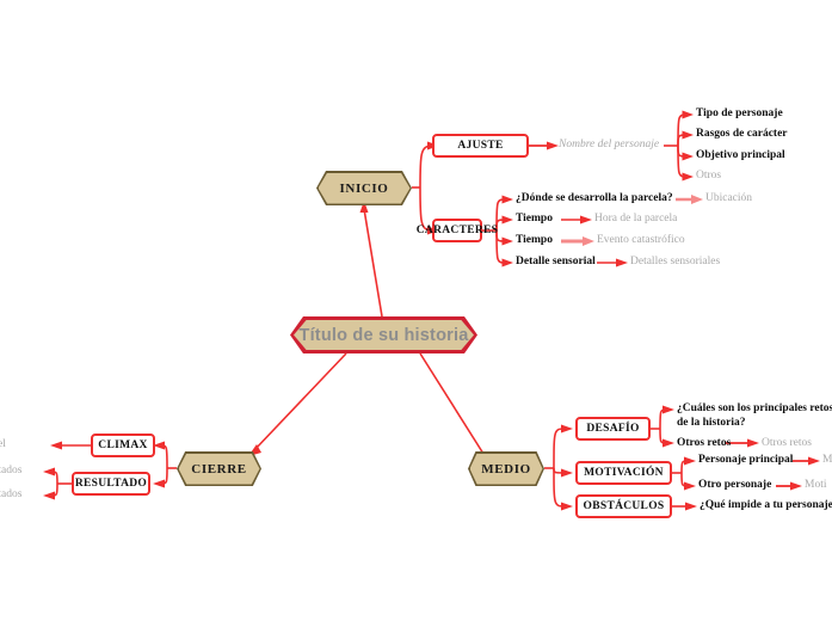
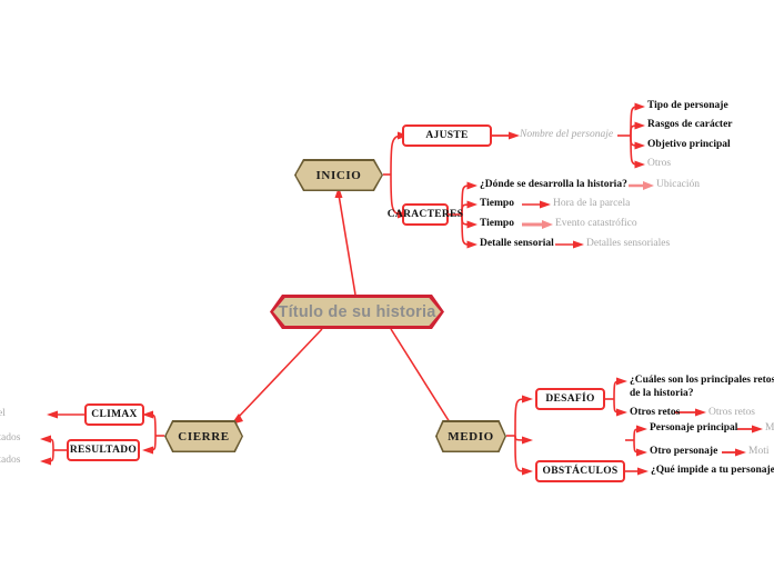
  Título de su historia
  INICIO
  AJUSTE
  Nombre del personaje
  Tipo de personaje
  Rasgos de carácter
  Objetivo principal
  Otros
  CARACTERES
- ¿Dónde se desarrolla la parcela?
+ ¿Dónde se desarrolla la historia?
  Ubicación
  Tiempo
  Hora de la parcela
  Tiempo
  Evento catastrófico
  Detalle sensorial
  Detalles sensoriales
  MEDIO
  DESAFÍO
  ¿Cuáles son los principales retos de la historia?
  Otros retos
  Otros retos
- MOTIVACIÓN
  Personaje principal
  M
  Otro personaje
  Moti
  OBSTÁCULOS
  ¿Qué impide a tu personaje
  CIERRE
  CLIMAX
  el
  RESULTADO
